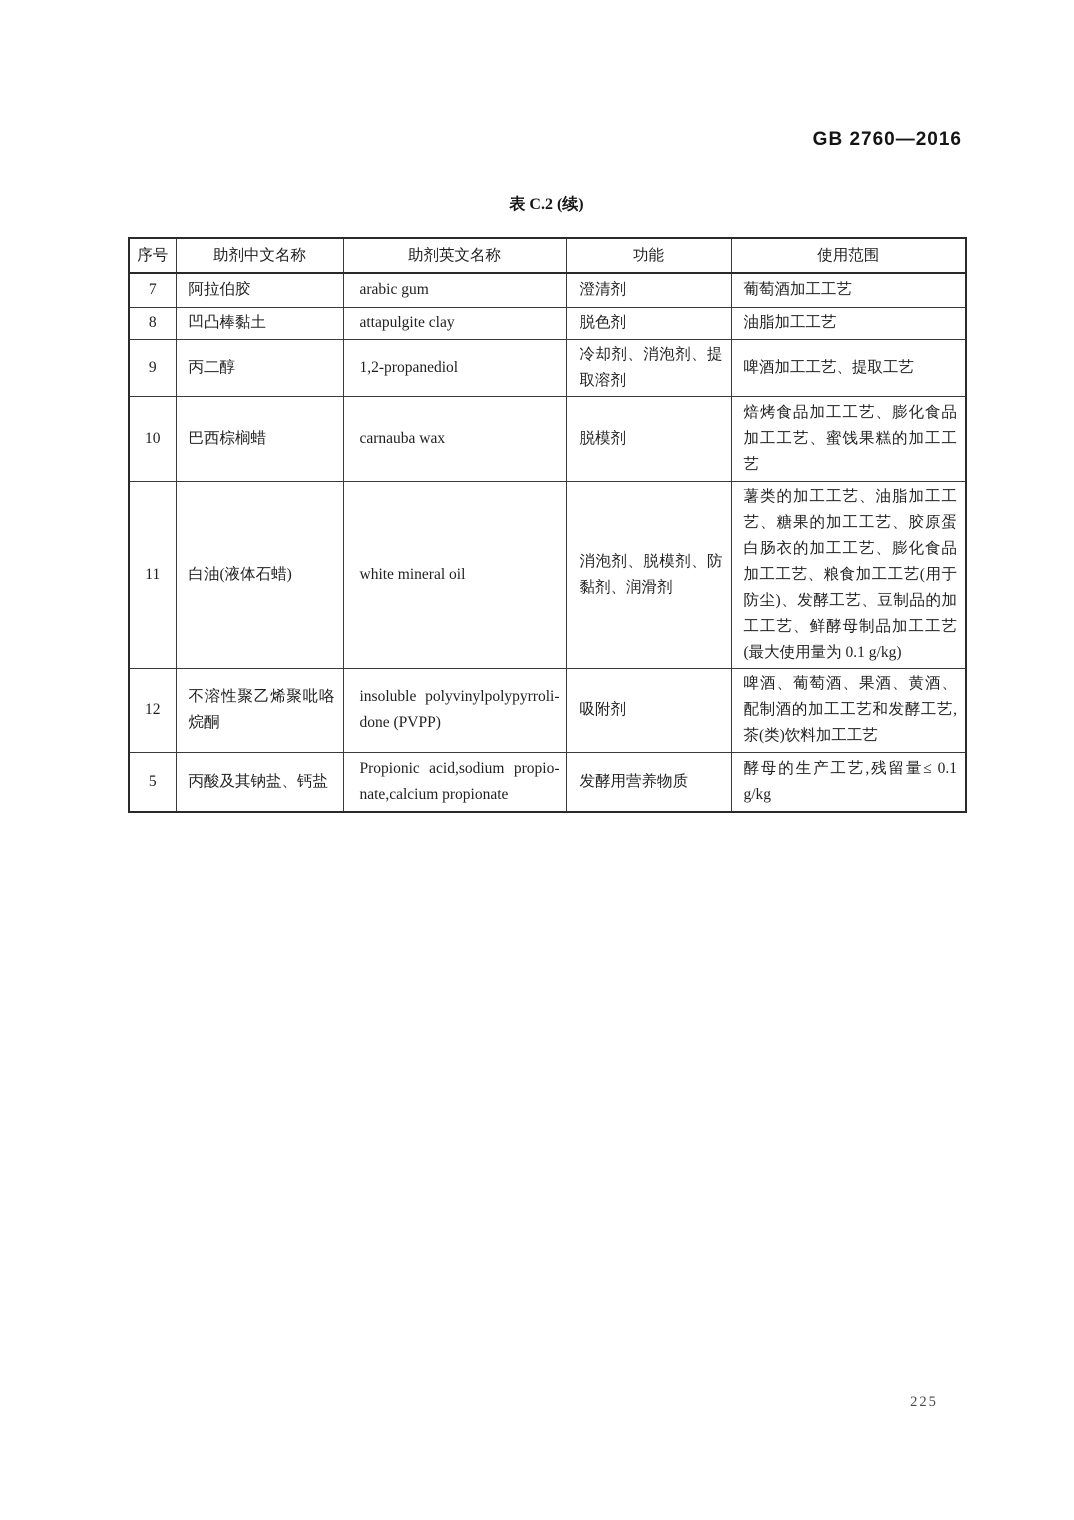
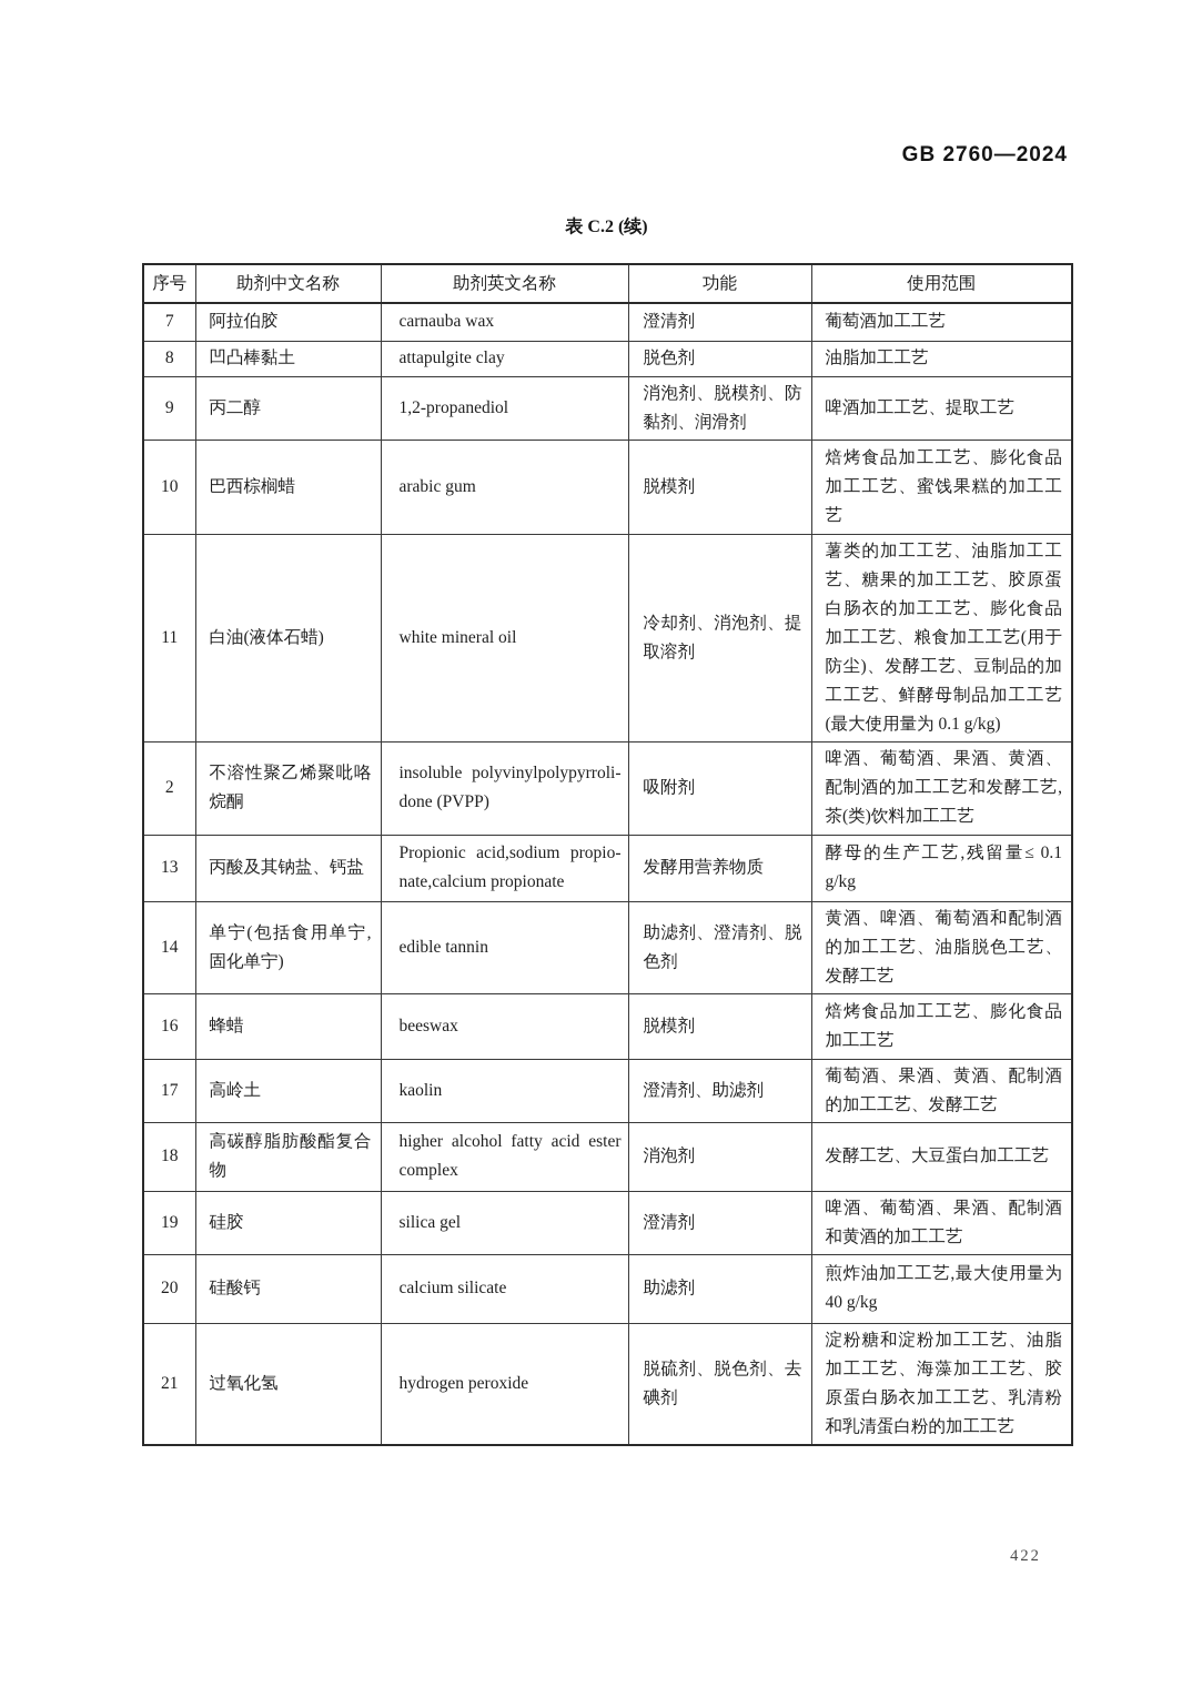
- GB 2760—2016
+ GB 2760—2024
  表 C.2 (续)
  序号	助剂中文名称	助剂英文名称	功能	使用范围
- 7	阿拉伯胶	arabic gum	澄清剂	葡萄酒加工工艺
+ 7	阿拉伯胶	carnauba wax	澄清剂	葡萄酒加工工艺
  8	凹凸棒黏土	attapulgite clay	脱色剂	油脂加工工艺
- 9	丙二醇	1,2-propanediol	冷却剂、消泡剂、提取溶剂	啤酒加工工艺、提取工艺
+ 9	丙二醇	1,2-propanediol	消泡剂、脱模剂、防黏剂、润滑剂	啤酒加工工艺、提取工艺
- 10	巴西棕榈蜡	carnauba wax	脱模剂	焙烤食品加工工艺、膨化食品加工工艺、蜜饯果糕的加工工艺
+ 10	巴西棕榈蜡	arabic gum	脱模剂	焙烤食品加工工艺、膨化食品加工工艺、蜜饯果糕的加工工艺
- 11	白油(液体石蜡)	white mineral oil	消泡剂、脱模剂、防黏剂、润滑剂	薯类的加工工艺、油脂加工工艺、糖果的加工工艺、胶原蛋白肠衣的加工工艺、膨化食品加工工艺、粮食加工工艺(用于防尘)、发酵工艺、豆制品的加工工艺、鲜酵母制品加工工艺(最大使用量为 0.1 g/kg)
+ 11	白油(液体石蜡)	white mineral oil	冷却剂、消泡剂、提取溶剂	薯类的加工工艺、油脂加工工艺、糖果的加工工艺、胶原蛋白肠衣的加工工艺、膨化食品加工工艺、粮食加工工艺(用于防尘)、发酵工艺、豆制品的加工工艺、鲜酵母制品加工工艺(最大使用量为 0.1 g/kg)
- 12	不溶性聚乙烯聚吡咯烷酮	insoluble polyvinylpolypyrroli-done (PVPP)	吸附剂	啤酒、葡萄酒、果酒、黄酒、配制酒的加工工艺和发酵工艺,茶(类)饮料加工工艺
+ 2	不溶性聚乙烯聚吡咯烷酮	insoluble polyvinylpolypyrroli-done (PVPP)	吸附剂	啤酒、葡萄酒、果酒、黄酒、配制酒的加工工艺和发酵工艺,茶(类)饮料加工工艺
- 5	丙酸及其钠盐、钙盐	Propionic acid,sodium propio-nate,calcium propionate	发酵用营养物质	酵母的生产工艺,残留量≤ 0.1 g/kg
+ 13	丙酸及其钠盐、钙盐	Propionic acid,sodium propio-nate,calcium propionate	发酵用营养物质	酵母的生产工艺,残留量≤ 0.1 g/kg
+ 14	单宁(包括食用单宁,固化单宁)	edible tannin	助滤剂、澄清剂、脱色剂	黄酒、啤酒、葡萄酒和配制酒的加工工艺、油脂脱色工艺、发酵工艺
+ 16	蜂蜡	beeswax	脱模剂	焙烤食品加工工艺、膨化食品加工工艺
+ 17	高岭土	kaolin	澄清剂、助滤剂	葡萄酒、果酒、黄酒、配制酒的加工工艺、发酵工艺
+ 18	高碳醇脂肪酸酯复合物	higher alcohol fatty acid ester complex	消泡剂	发酵工艺、大豆蛋白加工工艺
+ 19	硅胶	silica gel	澄清剂	啤酒、葡萄酒、果酒、配制酒和黄酒的加工工艺
+ 20	硅酸钙	calcium silicate	助滤剂	煎炸油加工工艺,最大使用量为 40 g/kg
+ 21	过氧化氢	hydrogen peroxide	脱硫剂、脱色剂、去碘剂	淀粉糖和淀粉加工工艺、油脂加工工艺、海藻加工工艺、胶原蛋白肠衣加工工艺、乳清粉和乳清蛋白粉的加工工艺
- 225
+ 422
